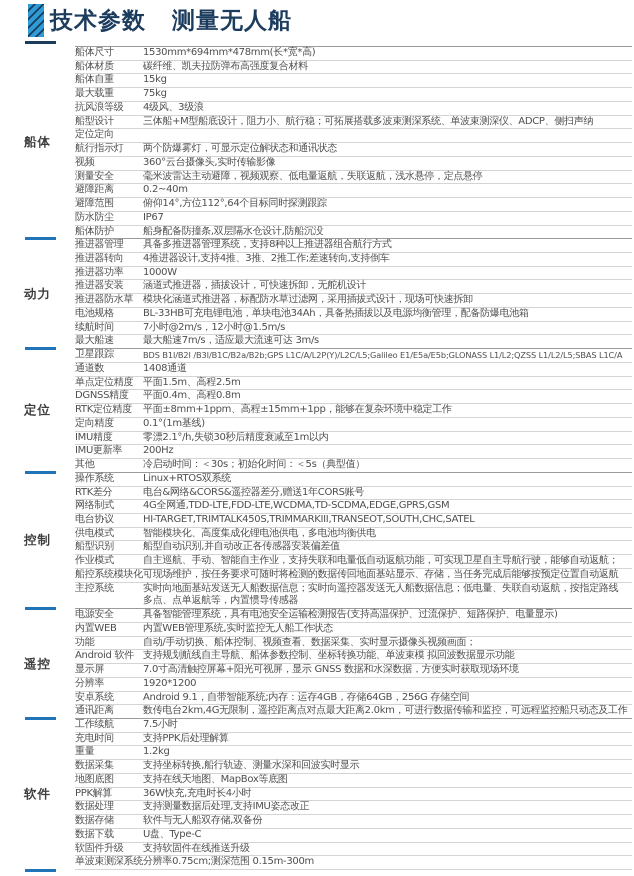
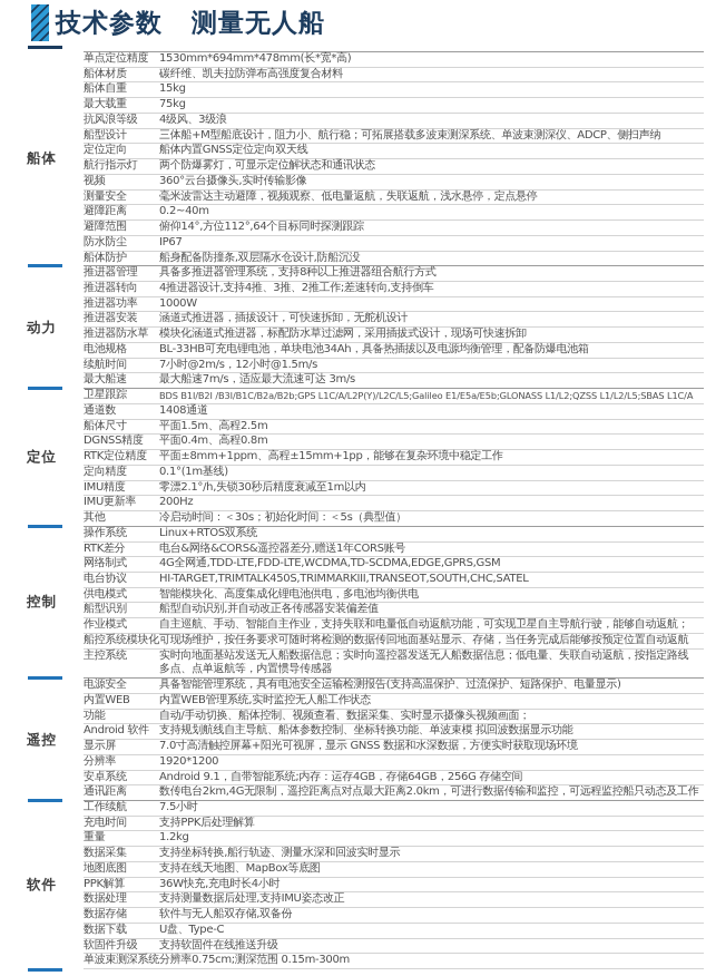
  技术参数
  测量无人船
  船体
- 船体尺寸
+ 单点定位精度
  1530mm*694mm*478mm(长*宽*高)
  船体材质
  碳纤维、凯夫拉防弹布高强度复合材料
  船体自重
  15kg
  最大载重
  75kg
  抗风浪等级
  4级风、3级浪
  船型设计
  三体船+M型船底设计，阻力小、航行稳；可拓展搭载多波束测深系统、单波束测深仪、ADCP、侧扫声纳
  定位定向
+ 船体内置GNSS定位定向双天线
  航行指示灯
  两个防爆雾灯，可显示定位解状态和通讯状态
  视频
  360°云台摄像头,实时传输影像
  测量安全
  毫米波雷达主动避障，视频观察、低电量返航，失联返航，浅水悬停，定点悬停
  避障距离
  0.2~40m
  避障范围
  俯仰14°,方位112°,64个目标同时探测跟踪
  防水防尘
  IP67
  船体防护
  船身配备防撞条,双层隔水仓设计,防船沉没
  动力
  推进器管理
  具备多推进器管理系统，支持8种以上推进器组合航行方式
  推进器转向
  4推进器设计,支持4推、3推、2推工作;差速转向,支持倒车
  推进器功率
  1000W
  推进器安装
  涵道式推进器，插拔设计，可快速拆卸，无舵机设计
  推进器防水草
  模块化涵道式推进器，标配防水草过滤网，采用插拔式设计，现场可快速拆卸
  电池规格
  BL-33HB可充电锂电池，单块电池34Ah，具备热插拔以及电源均衡管理，配备防爆电池箱
  续航时间
  7小时@2m/s，12小时@1.5m/s
  最大船速
  最大船速7m/s，适应最大流速可达 3m/s
  定位
  卫星跟踪
  BDS B1I/B2I /B3I/B1C/B2a/B2b;GPS L1C/A/L2P(Y)/L2C/L5;Galileo E1/E5a/E5b;GLONASS L1/L2;QZSS L1/L2/L5;SBAS L1C/A
  通道数
  1408通道
- 单点定位精度
+ 船体尺寸
  平面1.5m、高程2.5m
  DGNSS精度
  平面0.4m、高程0.8m
  RTK定位精度
  平面±8mm+1ppm、高程±15mm+1pp，能够在复杂环境中稳定工作
  定向精度
  0.1°(1m基线)
  IMU精度
  零漂2.1°/h,失锁30秒后精度衰减至1m以内
  IMU更新率
  200Hz
  其他
  冷启动时间：＜30s；初始化时间：＜5s（典型值）
  控制
  操作系统
  Linux+RTOS双系统
  RTK差分
  电台&网络&CORS&遥控器差分,赠送1年CORS账号
  网络制式
  4G全网通,TDD-LTE,FDD-LTE,WCDMA,TD-SCDMA,EDGE,GPRS,GSM
  电台协议
  HI-TARGET,TRIMTALK450S,TRIMMARKIII,TRANSEOT,SOUTH,CHC,SATEL
  供电模式
  智能模块化、高度集成化锂电池供电，多电池均衡供电
  船型识别
  船型自动识别,并自动改正各传感器安装偏差值
  作业模式
  自主巡航、手动、智能自主作业，支持失联和电量低自动返航功能，可实现卫星自主导航行驶，能够自动返航；
  船控系统模块化
  可现场维护，按任务要求可随时将检测的数据传回地面基站显示、存储，当任务完成后能够按预定位置自动返航
  主控系统
  实时向地面基站发送无人船数据信息；实时向遥控器发送无人船数据信息；低电量、失联自动返航，按指定路线
  多点、点单返航等，内置惯导传感器
  遥控
  电源安全
  具备智能管理系统，具有电池安全运输检测报告(支持高温保护、过流保护、短路保护、电量显示)
  内置WEB
  内置WEB管理系统,实时监控无人船工作状态
  功能
  自动/手动切换、船体控制、视频查看、数据采集、实时显示摄像头视频画面；
  Android 软件
  支持规划航线自主导航、船体参数控制、坐标转换功能、单波束模 拟回波数据显示功能
  显示屏
  7.0寸高清触控屏幕+阳光可视屏，显示 GNSS 数据和水深数据，方便实时获取现场环境
  分辨率
  1920*1200
  安卓系统
  Android 9.1，自带智能系统;内存：运存4GB，存储64GB，256G 存储空间
  通讯距离
  数传电台2km,4G无限制，遥控距离点对点最大距离2.0km，可进行数据传输和监控，可远程监控船只动态及工作
  软件
  工作续航
  7.5小时
  充电时间
  支持PPK后处理解算
  重量
  1.2kg
  数据采集
  支持坐标转换,船行轨迹、测量水深和回波实时显示
  地图底图
  支持在线天地图、MapBox等底图
  PPK解算
  36W快充,充电时长4小时
  数据处理
  支持测量数据后处理,支持IMU姿态改正
  数据存储
  软件与无人船双存储,双备份
  数据下载
  U盘、Type-C
  软固件升级
  支持软固件在线推送升级
  单波束测深系统
  分辨率0.75cm;测深范围 0.15m-300m
